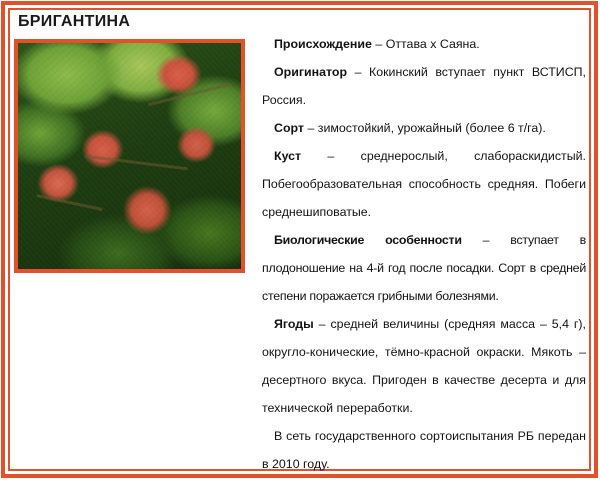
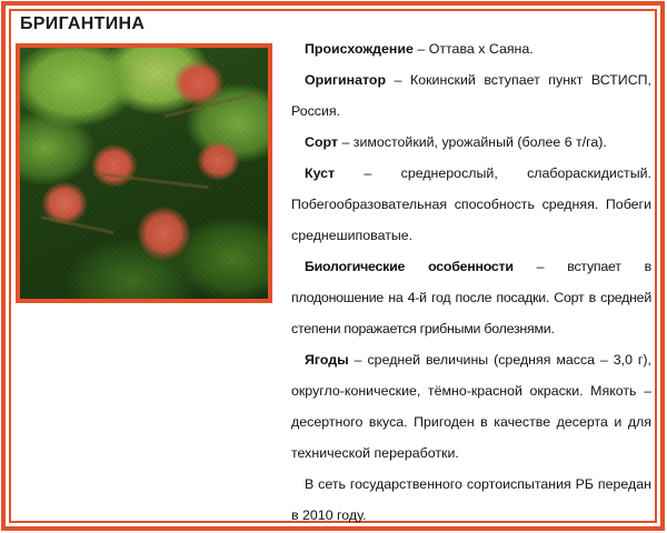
  БРИГАНТИНА
  Происхождение – Оттава х Саяна.
  Оригинатор – Кокинский вступает пункт ВСТИСП, Россия.
  Сорт – зимостойкий, урожайный (более 6 т/га).
  Куст – среднерослый, слабораскидистый. Побегообразовательная способность средняя. Побеги среднешиповатые.
  Биологические особенности – вступает в плодоношение на 4-й год после посадки. Сорт в средней степени поражается грибными болезнями.
- Ягоды – средней величины (средняя масса – 5,4 г), округло-конические, тёмно-красной окраски. Мякоть – десертного вкуса. Пригоден в качестве десерта и для технической переработки.
+ Ягоды – средней величины (средняя масса – 3,0 г), округло-конические, тёмно-красной окраски. Мякоть – десертного вкуса. Пригоден в качестве десерта и для технической переработки.
  В сеть государственного сортоиспытания РБ передан в 2010 году.
